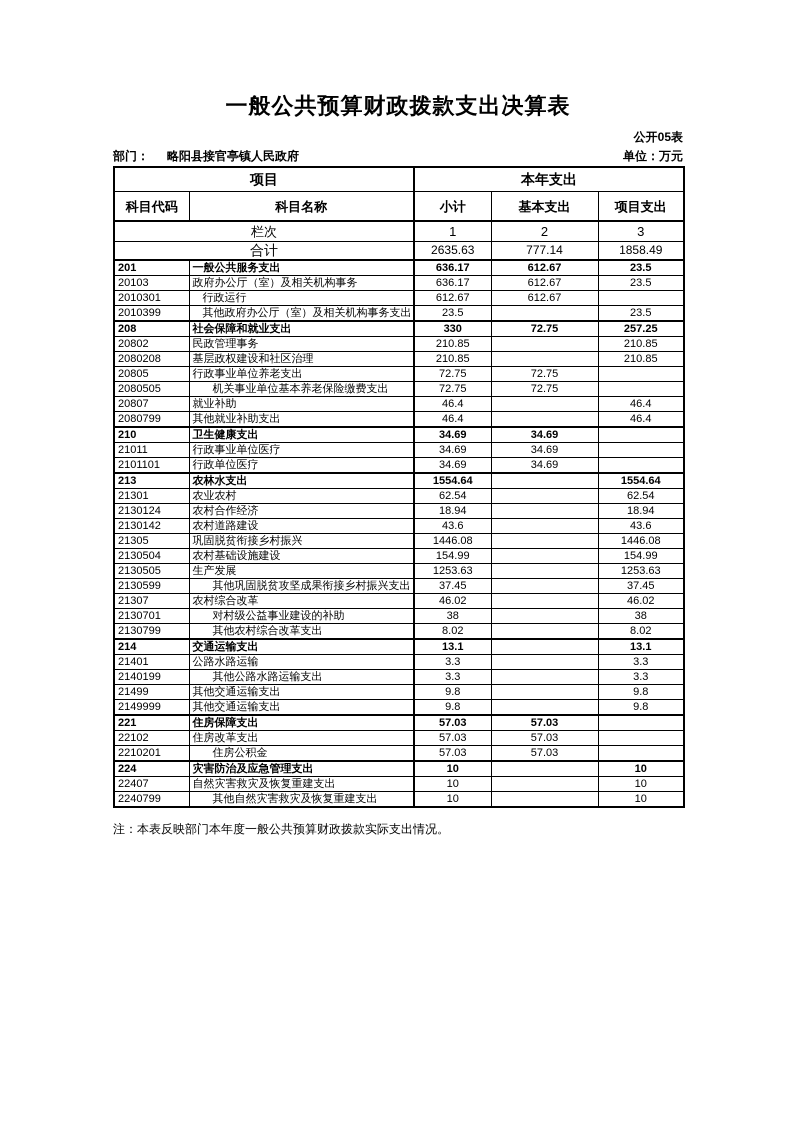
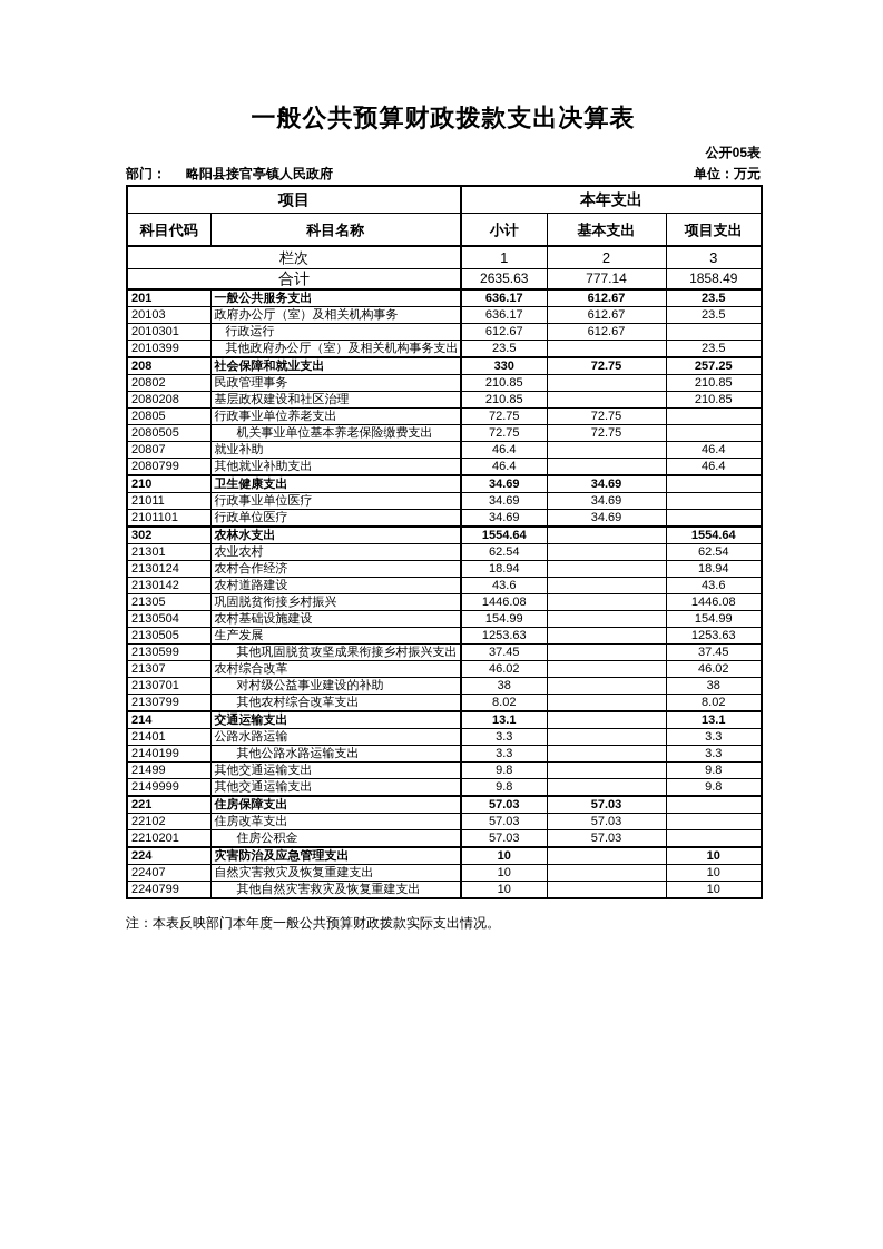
  一般公共预算财政拨款支出决算表
  公开05表
  部门： 略阳县接官亭镇人民政府
  单位：万元
  项目	本年支出
  科目代码	科目名称	小计	基本支出	项目支出
  栏次	1	2	3
  合计	2635.63	777.14	1858.49
  201	一般公共服务支出	636.17	612.67	23.5
  20103	政府办公厅（室）及相关机构事务	636.17	612.67	23.5
  2010301	行政运行	612.67	612.67
  2010399	其他政府办公厅（室）及相关机构事务支出	23.5		23.5
  208	社会保障和就业支出	330	72.75	257.25
  20802	民政管理事务	210.85		210.85
  2080208	基层政权建设和社区治理	210.85		210.85
  20805	行政事业单位养老支出	72.75	72.75
  2080505	机关事业单位基本养老保险缴费支出	72.75	72.75
  20807	就业补助	46.4		46.4
  2080799	其他就业补助支出	46.4		46.4
  210	卫生健康支出	34.69	34.69
  21011	行政事业单位医疗	34.69	34.69
  2101101	行政单位医疗	34.69	34.69
- 213	农林水支出	1554.64		1554.64
+ 302	农林水支出	1554.64		1554.64
  21301	农业农村	62.54		62.54
  2130124	农村合作经济	18.94		18.94
  2130142	农村道路建设	43.6		43.6
  21305	巩固脱贫衔接乡村振兴	1446.08		1446.08
  2130504	农村基础设施建设	154.99		154.99
  2130505	生产发展	1253.63		1253.63
  2130599	其他巩固脱贫攻坚成果衔接乡村振兴支出	37.45		37.45
  21307	农村综合改革	46.02		46.02
  2130701	对村级公益事业建设的补助	38		38
  2130799	其他农村综合改革支出	8.02		8.02
  214	交通运输支出	13.1		13.1
  21401	公路水路运输	3.3		3.3
  2140199	其他公路水路运输支出	3.3		3.3
  21499	其他交通运输支出	9.8		9.8
  2149999	其他交通运输支出	9.8		9.8
  221	住房保障支出	57.03	57.03
  22102	住房改革支出	57.03	57.03
  2210201	住房公积金	57.03	57.03
  224	灾害防治及应急管理支出	10		10
  22407	自然灾害救灾及恢复重建支出	10		10
  2240799	其他自然灾害救灾及恢复重建支出	10		10
  注：本表反映部门本年度一般公共预算财政拨款实际支出情况。
